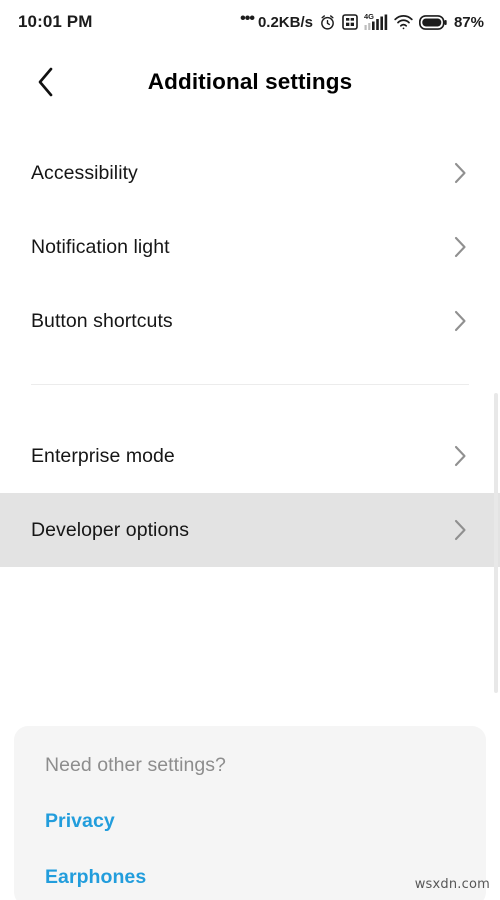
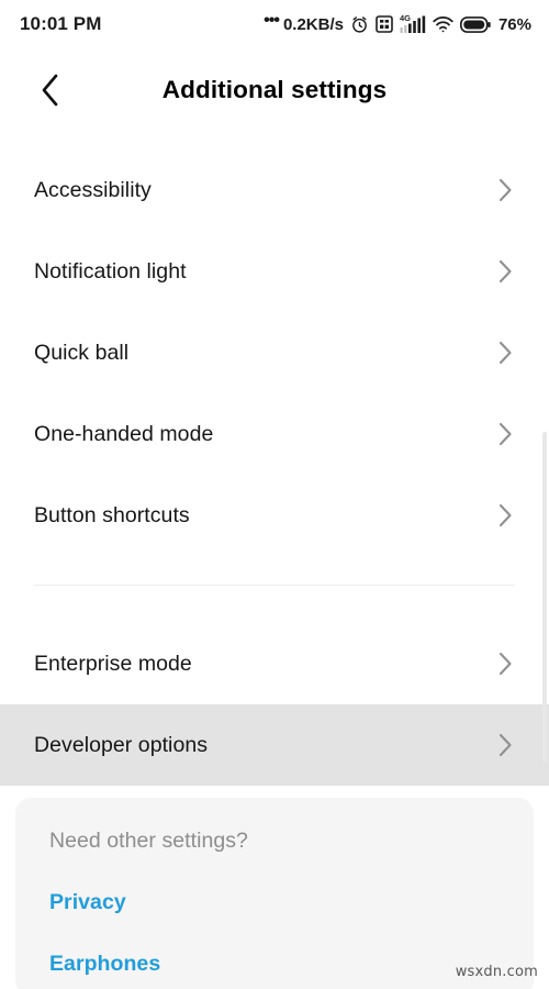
  10:01 PM
  •••
  0.2KB/s
  4G
- 87%
+ 76%
  Additional settings
  Accessibility
  Notification light
+ Quick ball
+ One-handed mode
  Button shortcuts
  Enterprise mode
  Developer options
  Need other settings?
  Privacy
  Earphones
  wsxdn.com
